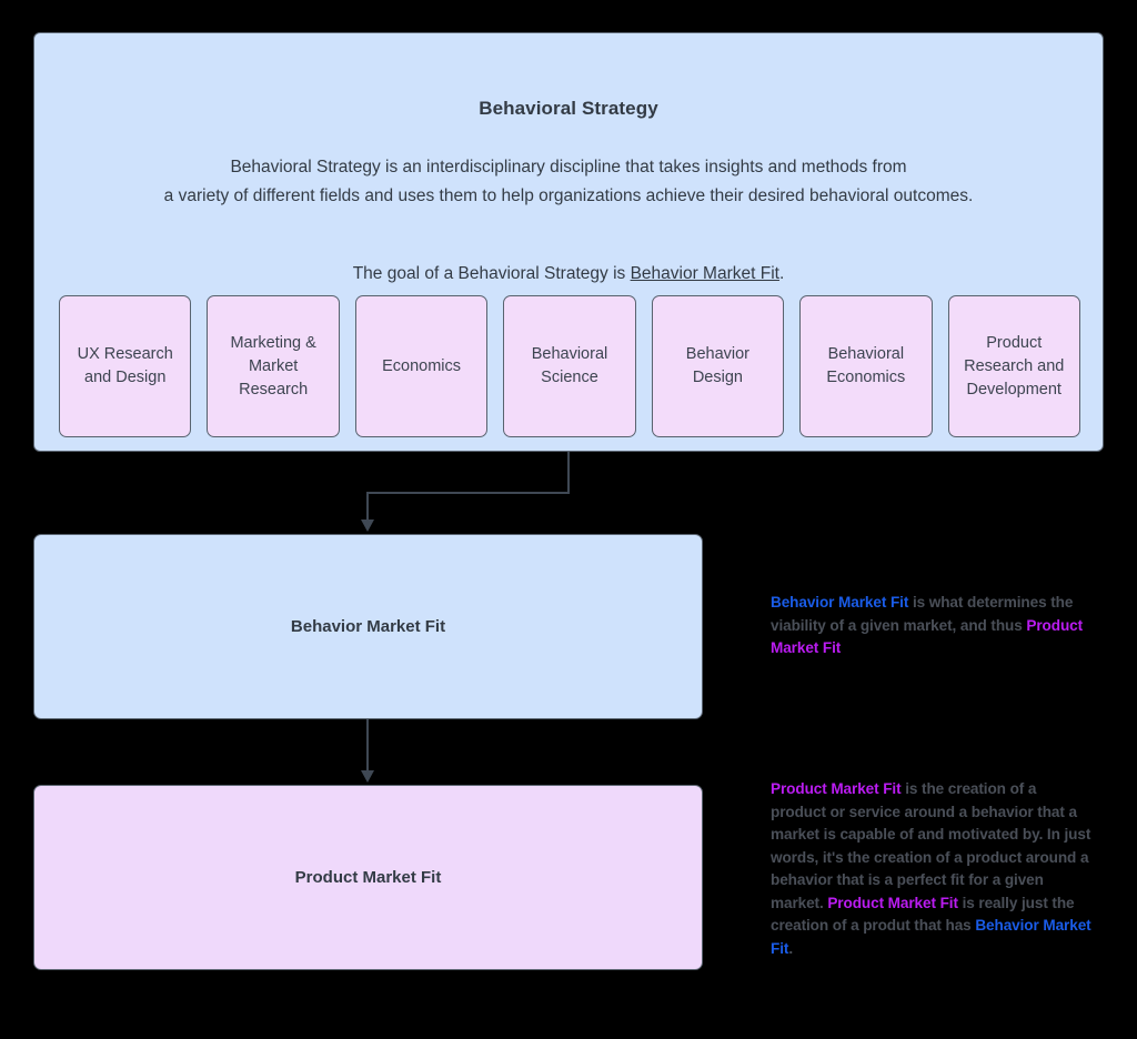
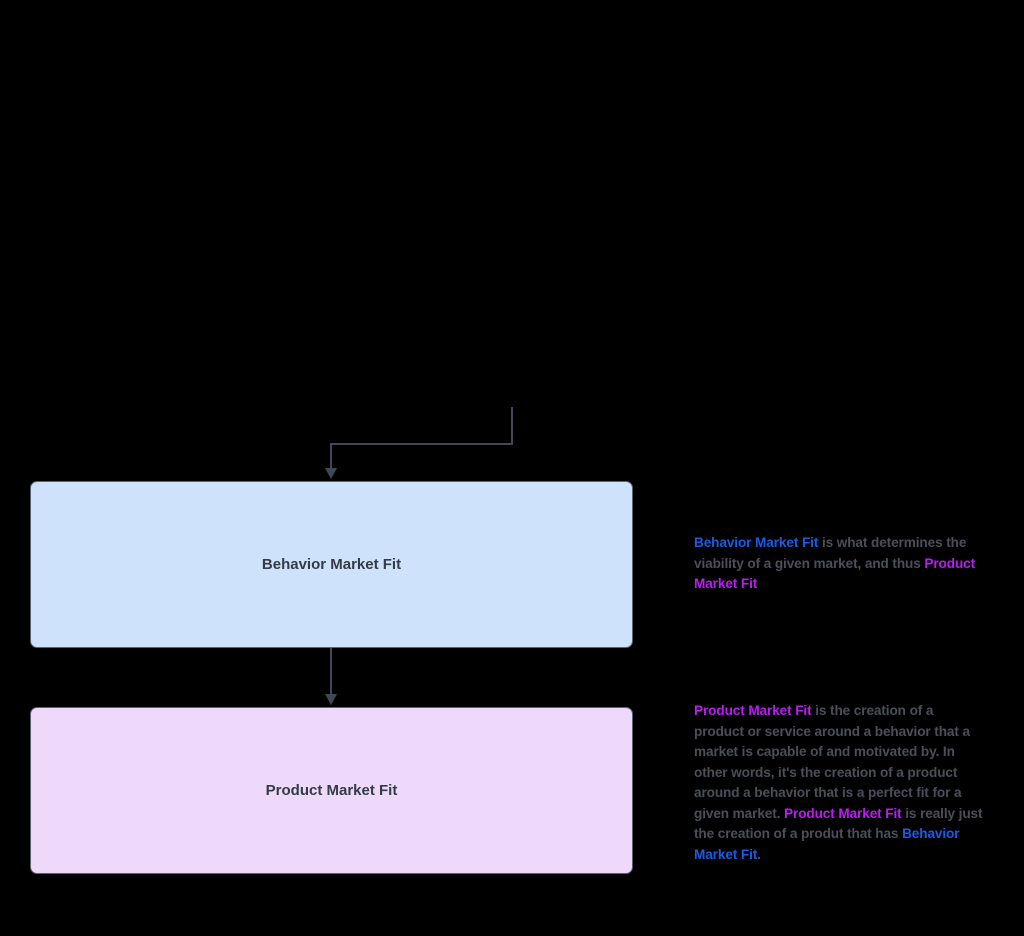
- Behavioral Strategy
- Behavioral Strategy is an interdisciplinary discipline that takes insights and methods from
- a variety of different fields and uses them to help organizations achieve their desired behavioral outcomes.
- The goal of a Behavioral Strategy is Behavior Market Fit.
- UX Research and Design
- Marketing & Market Research
- Economics
- Behavioral Science
- Behavior Design
- Behavioral Economics
- Product Research and Development
  Behavior Market Fit
  Product Market Fit
  Behavior Market Fit is what determines the viability of a given market, and thus Product Market Fit
- Product Market Fit is the creation of a product or service around a behavior that a market is capable of and motivated by. In just words, it's the creation of a product around a behavior that is a perfect fit for a given market. Product Market Fit is really just the creation of a produt that has Behavior Market Fit.
+ Product Market Fit is the creation of a product or service around a behavior that a market is capable of and motivated by. In other words, it's the creation of a product around a behavior that is a perfect fit for a given market. Product Market Fit is really just the creation of a produt that has Behavior Market Fit.
